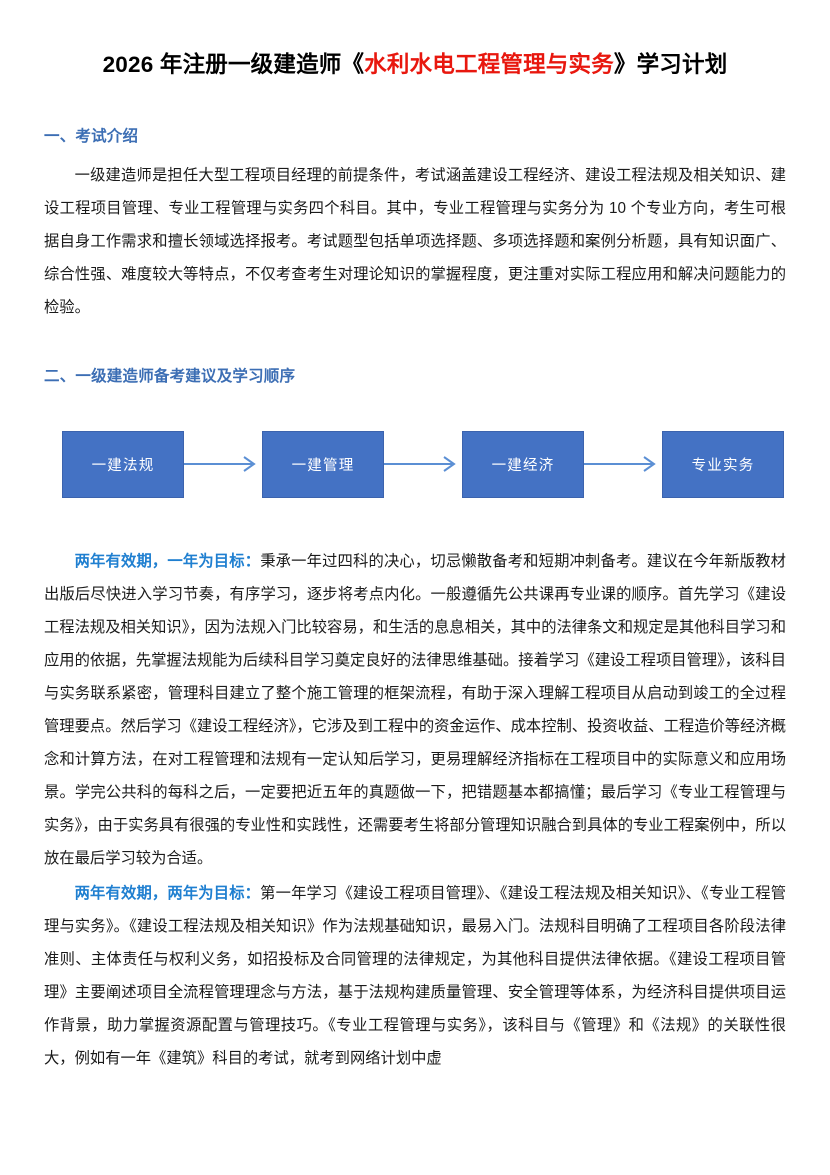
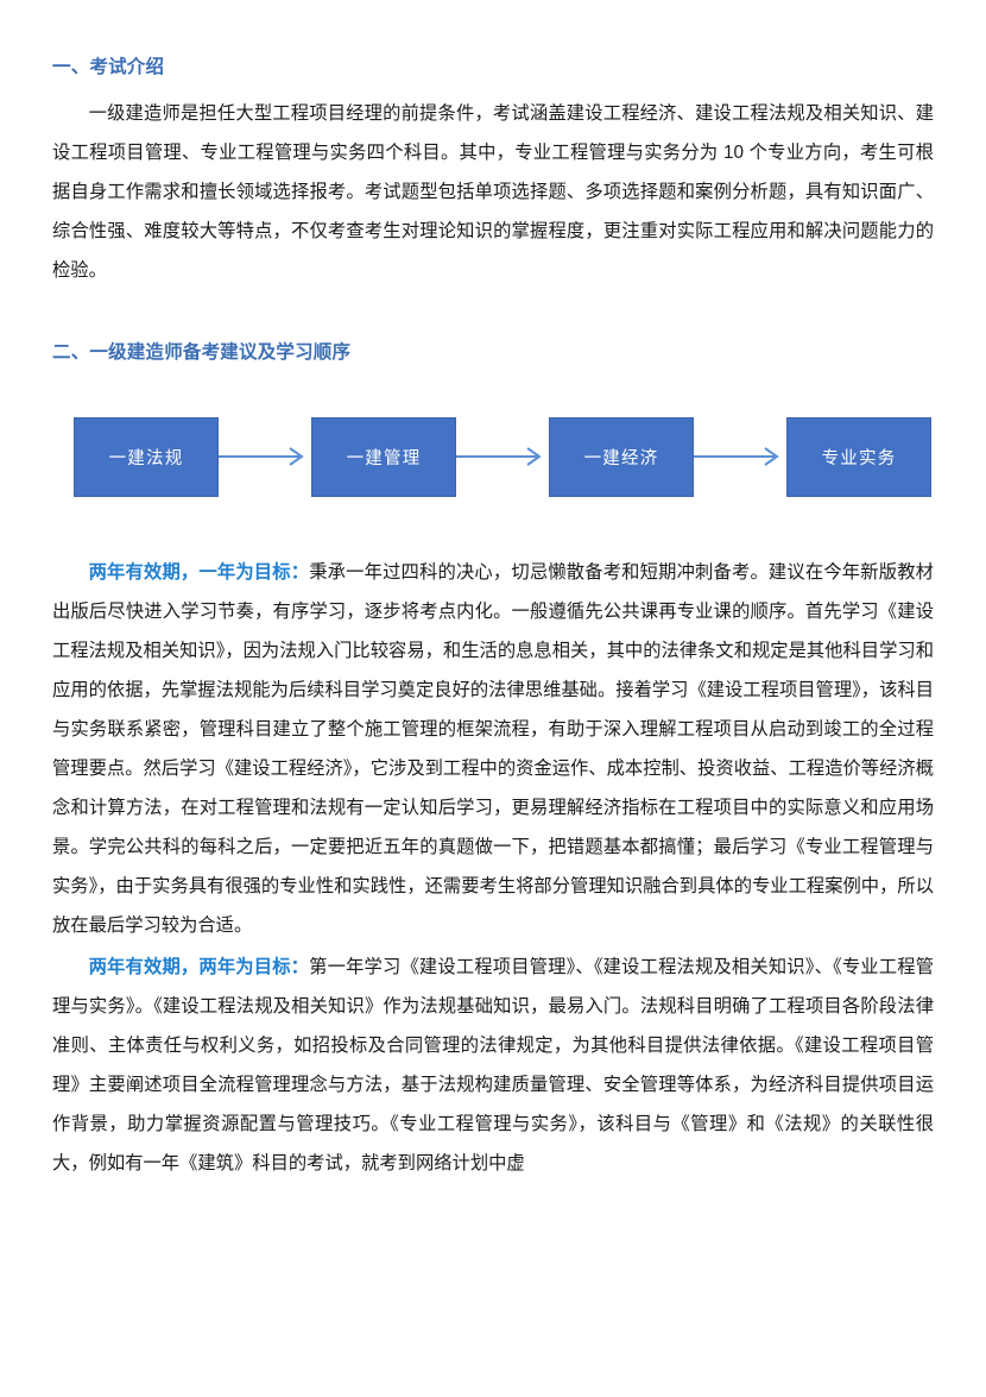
- 2026 年注册一级建造师《水利水电工程管理与实务》学习计划
  一、考试介绍
  一级建造师是担任大型工程项目经理的前提条件，考试涵盖建设工程经济、建设工程法规及相关知识、建设工程项目管理、专业工程管理与实务四个科目。其中，专业工程管理与实务分为 10 个专业方向，考生可根据自身工作需求和擅长领域选择报考。考试题型包括单项选择题、多项选择题和案例分析题，具有知识面广、综合性强、难度较大等特点，不仅考查考生对理论知识的掌握程度，更注重对实际工程应用和解决问题能力的检验。
  二、一级建造师备考建议及学习顺序
  一建法规
  一建管理
  一建经济
  专业实务
  两年有效期，一年为目标：秉承一年过四科的决心，切忌懒散备考和短期冲刺备考。建议在今年新版教材出版后尽快进入学习节奏，有序学习，逐步将考点内化。一般遵循先公共课再专业课的顺序。首先学习《建设工程法规及相关知识》，因为法规入门比较容易，和生活的息息相关，其中的法律条文和规定是其他科目学习和应用的依据，先掌握法规能为后续科目学习奠定良好的法律思维基础。接着学习《建设工程项目管理》，该科目与实务联系紧密，管理科目建立了整个施工管理的框架流程，有助于深入理解工程项目从启动到竣工的全过程管理要点。然后学习《建设工程经济》，它涉及到工程中的资金运作、成本控制、投资收益、工程造价等经济概念和计算方法，在对工程管理和法规有一定认知后学习，更易理解经济指标在工程项目中的实际意义和应用场景。学完公共科的每科之后，一定要把近五年的真题做一下，把错题基本都搞懂；最后学习《专业工程管理与实务》，由于实务具有很强的专业性和实践性，还需要考生将部分管理知识融合到具体的专业工程案例中，所以放在最后学习较为合适。
  两年有效期，两年为目标：第一年学习《建设工程项目管理》、《建设工程法规及相关知识》、《专业工程管理与实务》。《建设工程法规及相关知识》作为法规基础知识，最易入门。法规科目明确了工程项目各阶段法律准则、主体责任与权利义务，如招投标及合同管理的法律规定，为其他科目提供法律依据。《建设工程项目管理》主要阐述项目全流程管理理念与方法，基于法规构建质量管理、安全管理等体系，为经济科目提供项目运作背景，助力掌握资源配置与管理技巧。《专业工程管理与实务》，该科目与《管理》和《法规》的关联性很大，例如有一年《建筑》科目的考试，就考到网络计划中虚
